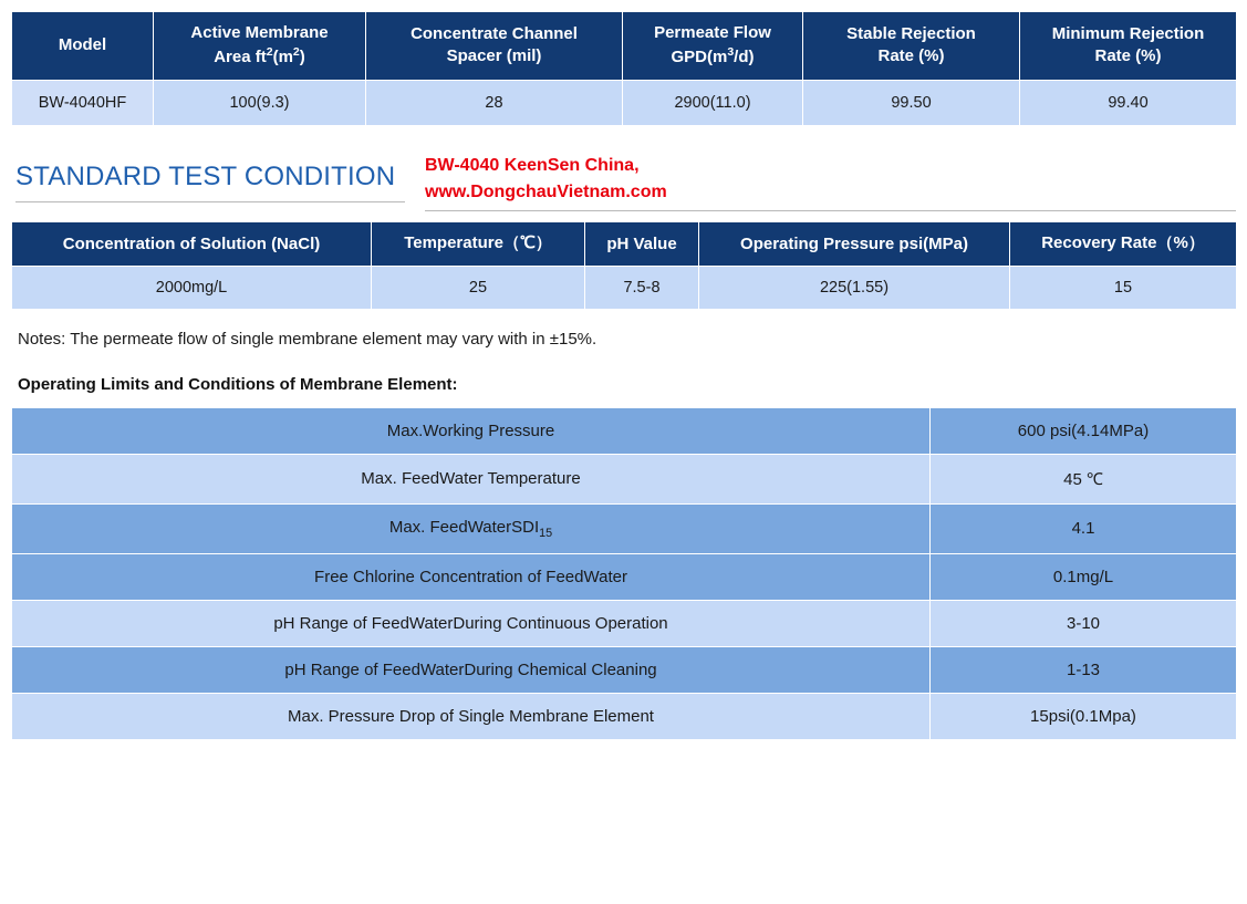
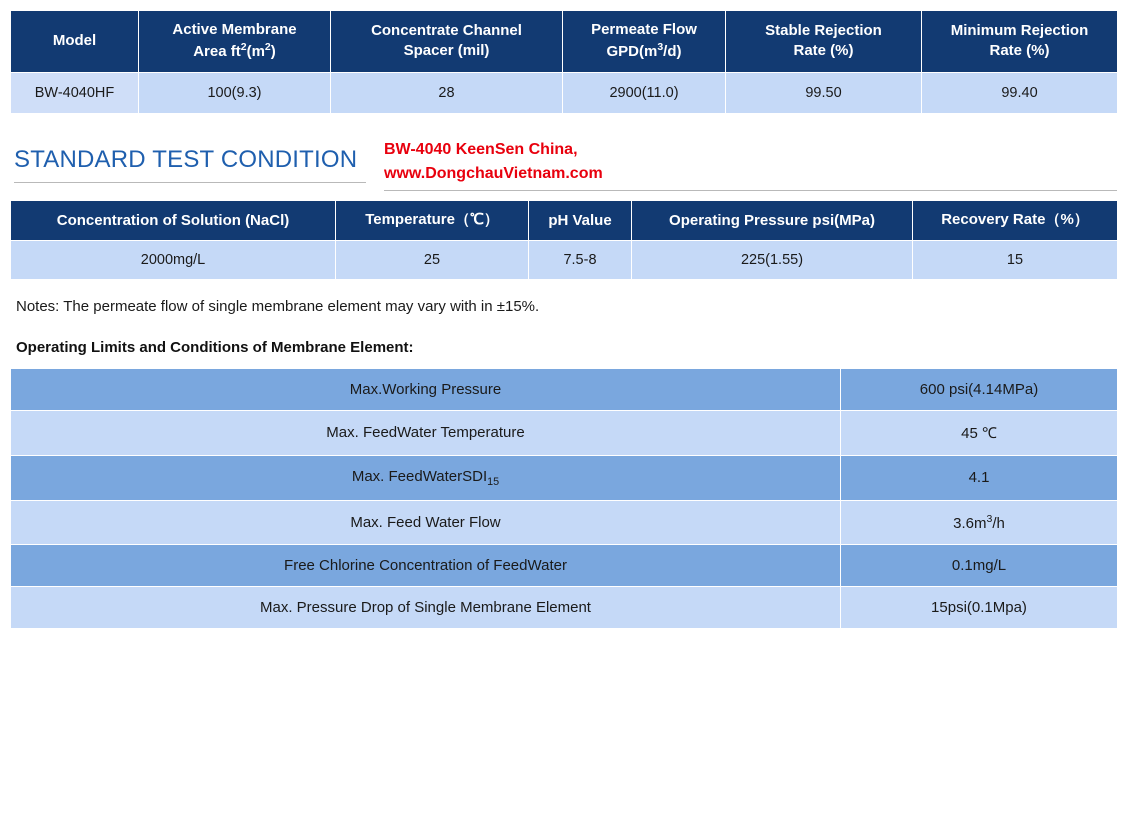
  Model	Active Membrane Area ft2(m2)	Concentrate Channel Spacer (mil)	Permeate Flow GPD(m3/d)	Stable Rejection Rate (%)	Minimum Rejection Rate (%)
  BW-4040HF	100(9.3)	28	2900(11.0)	99.50	99.40
  STANDARD TEST CONDITION
  BW-4040 KeenSen China,
  www.DongchauVietnam.com
  Concentration of Solution (NaCl)	Temperature（℃）	pH Value	Operating Pressure psi(MPa)	Recovery Rate（%）
  2000mg/L	25	7.5-8	225(1.55)	15
  Notes: The permeate flow of single membrane element may vary with in ±15%.
  Operating Limits and Conditions of Membrane Element:
  Max.Working Pressure	600 psi(4.14MPa)
  Max. FeedWater Temperature	45 ℃
  Max. FeedWaterSDI15	4.1
+ Max. Feed Water Flow	3.6m3/h
  Free Chlorine Concentration of FeedWater	0.1mg/L
- pH Range of FeedWaterDuring Continuous Operation	3-10
- pH Range of FeedWaterDuring Chemical Cleaning	1-13
  Max. Pressure Drop of Single Membrane Element	15psi(0.1Mpa)
